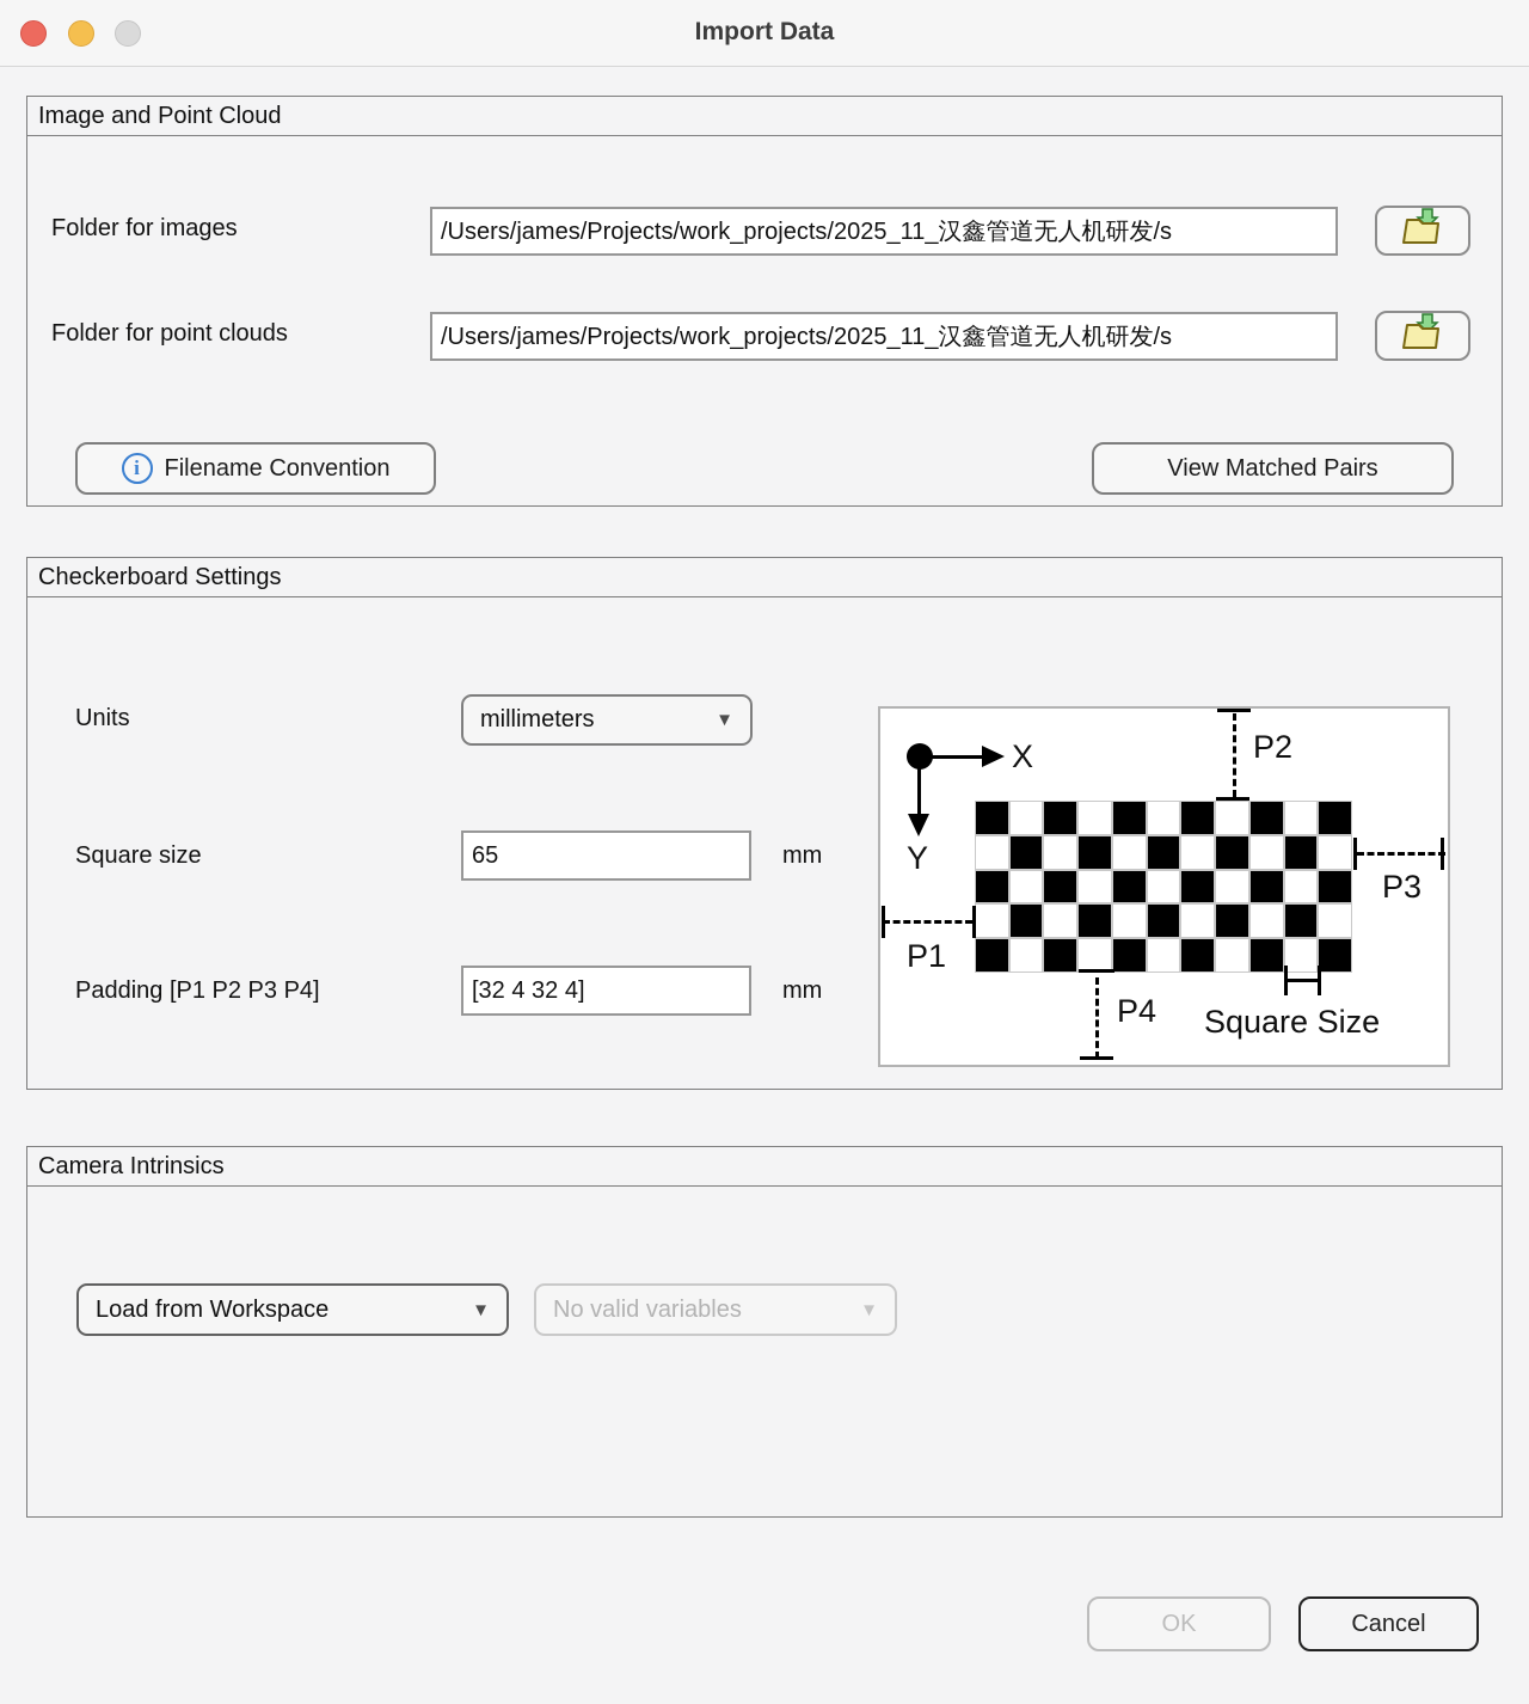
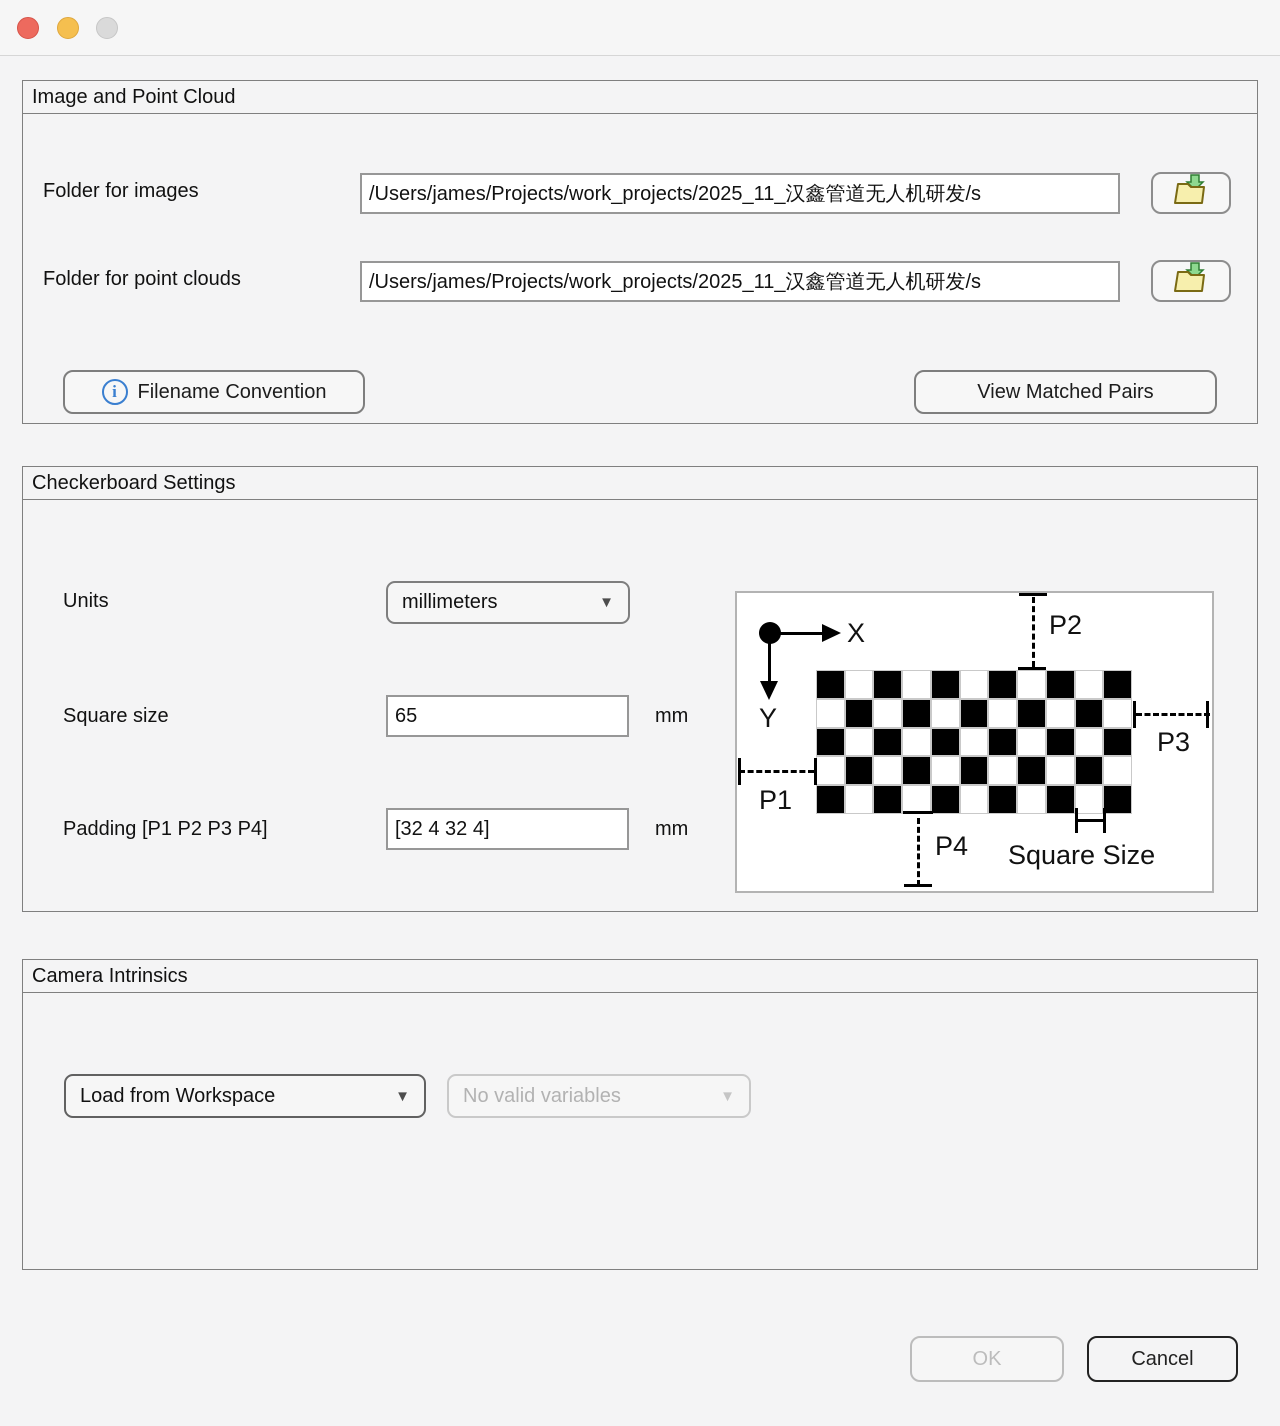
- Import Data
  Image and Point Cloud
  Folder for images
  /Users/james/Projects/work_projects/2025_11_汉鑫管道无人机研发/s
  Folder for point clouds
  /Users/james/Projects/work_projects/2025_11_汉鑫管道无人机研发/s
  i
  Filename Convention
  View Matched Pairs
  Checkerboard Settings
  Units
  millimeters
  ▼
  Square size
  65
  mm
  Padding [P1 P2 P3 P4]
  [32 4 32 4]
  mm
  X
  Y
  P2
  P3
  P1
  P4
  Square Size
  Camera Intrinsics
  Load from Workspace
  ▼
  No valid variables
  ▼
  OK
  Cancel
